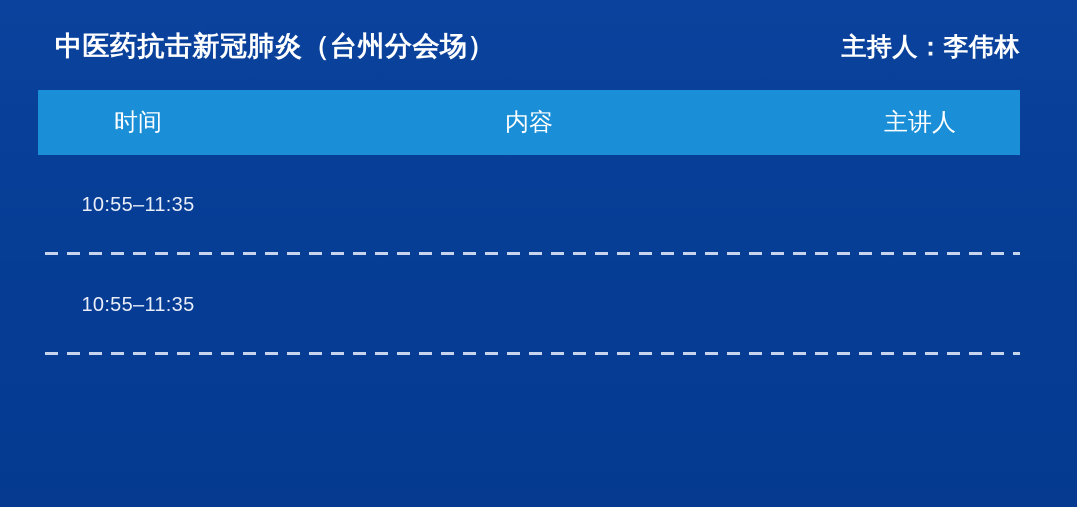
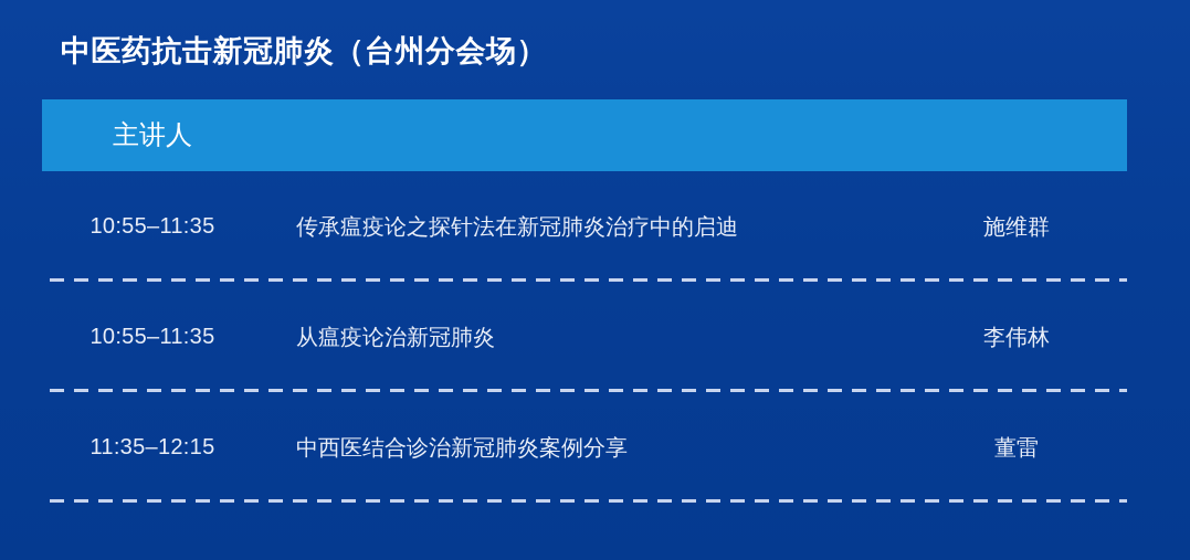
  中医药抗击新冠肺炎（台州分会场）
- 主持人：李伟林
- 时间
- 内容
  主讲人
  10:55–11:35
+ 传承瘟疫论之探针法在新冠肺炎治疗中的启迪
+ 施维群
  10:55–11:35
+ 从瘟疫论治新冠肺炎
+ 李伟林
+ 11:35–12:15
+ 中西医结合诊治新冠肺炎案例分享
+ 董雷
